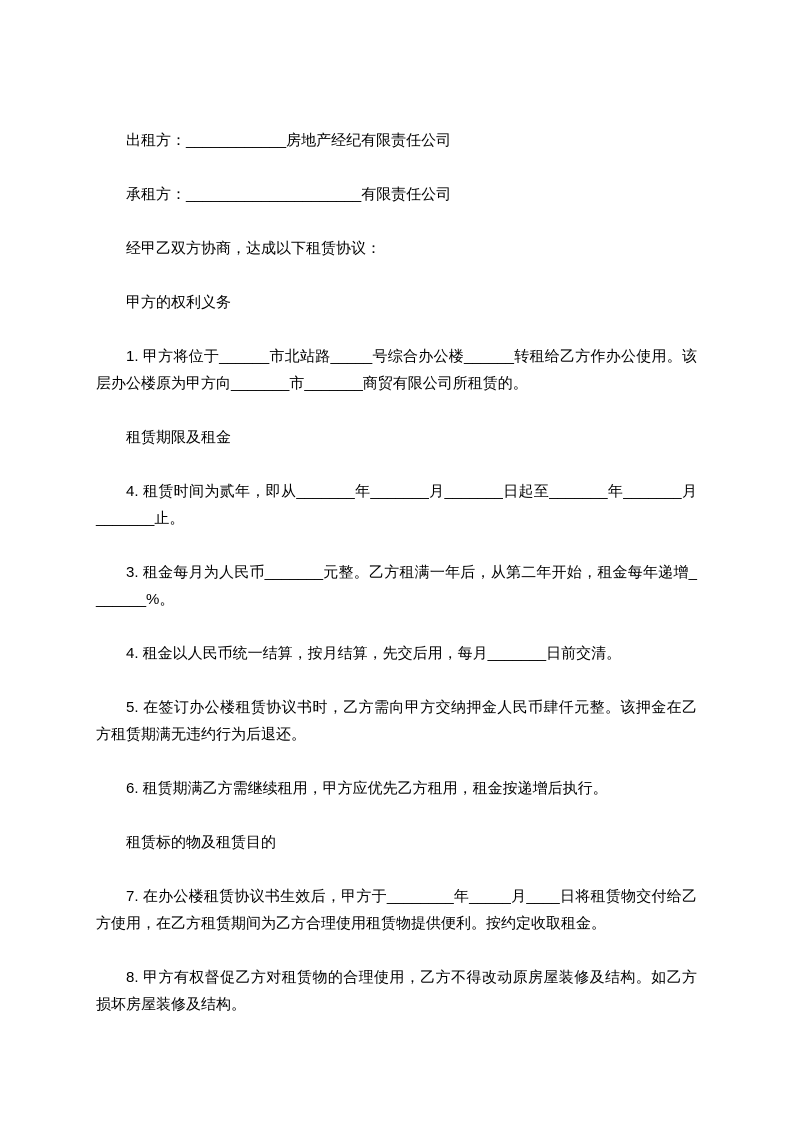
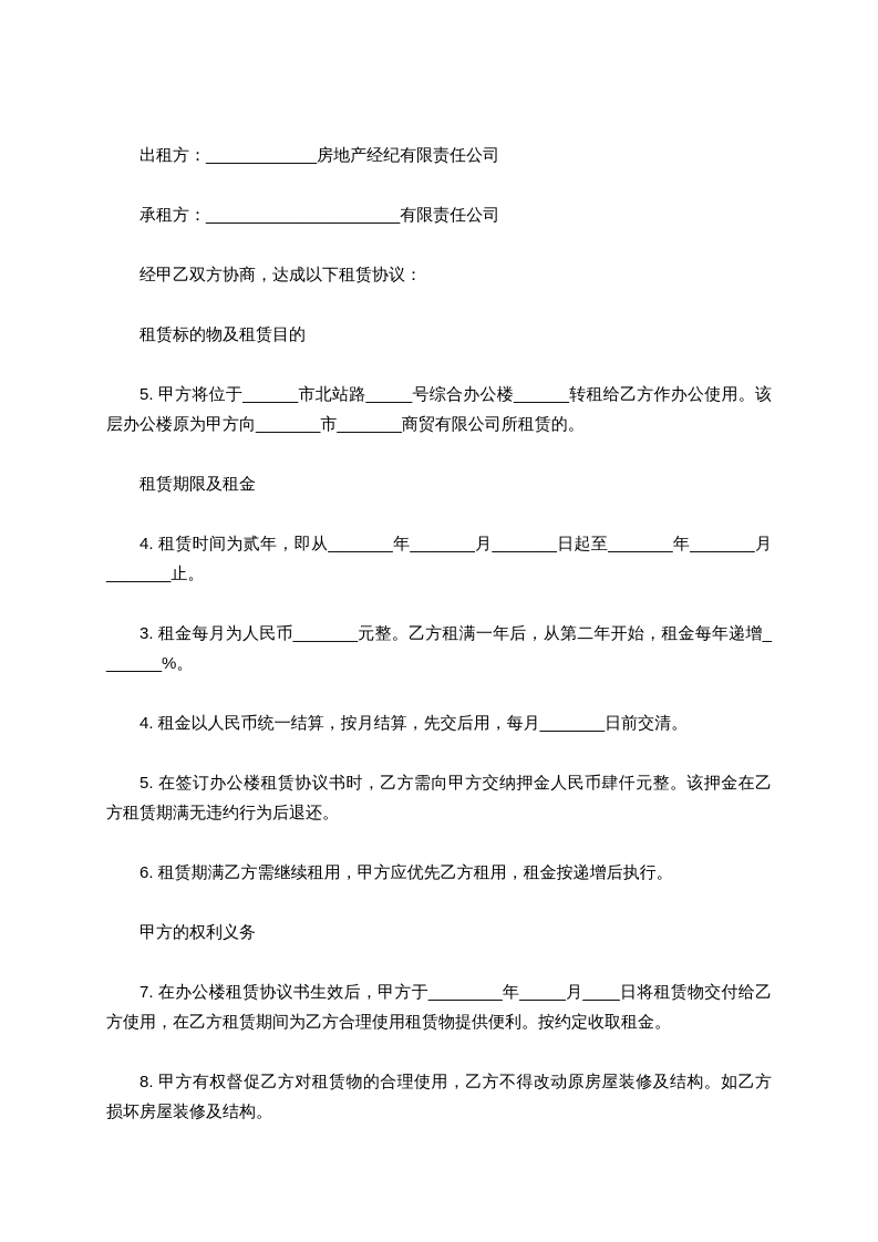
  出租方：____________房地产经纪有限责任公司
  承租方：_____________________有限责任公司
  经甲乙双方协商，达成以下租赁协议：
- 甲方的权利义务
+ 租赁标的物及租赁目的
- 1. 甲方将位于______市北站路_____号综合办公楼______转租给乙方作办公使用。该层办公楼原为甲方向_______市_______商贸有限公司所租赁的。
+ 5. 甲方将位于______市北站路_____号综合办公楼______转租给乙方作办公使用。该层办公楼原为甲方向_______市_______商贸有限公司所租赁的。
  租赁期限及租金
  4. 租赁时间为贰年，即从_______年_______月_______日起至_______年_______月_______止。
  3. 租金每月为人民币_______元整。乙方租满一年后，从第二年开始，租金每年递增_______%。
  4. 租金以人民币统一结算，按月结算，先交后用，每月_______日前交清。
  5. 在签订办公楼租赁协议书时，乙方需向甲方交纳押金人民币肆仟元整。该押金在乙方租赁期满无违约行为后退还。
  6. 租赁期满乙方需继续租用，甲方应优先乙方租用，租金按递增后执行。
- 租赁标的物及租赁目的
+ 甲方的权利义务
  7. 在办公楼租赁协议书生效后，甲方于________年_____月____日将租赁物交付给乙方使用，在乙方租赁期间为乙方合理使用租赁物提供便利。按约定收取租金。
  8. 甲方有权督促乙方对租赁物的合理使用，乙方不得改动原房屋装修及结构。如乙方损坏房屋装修及结构。
